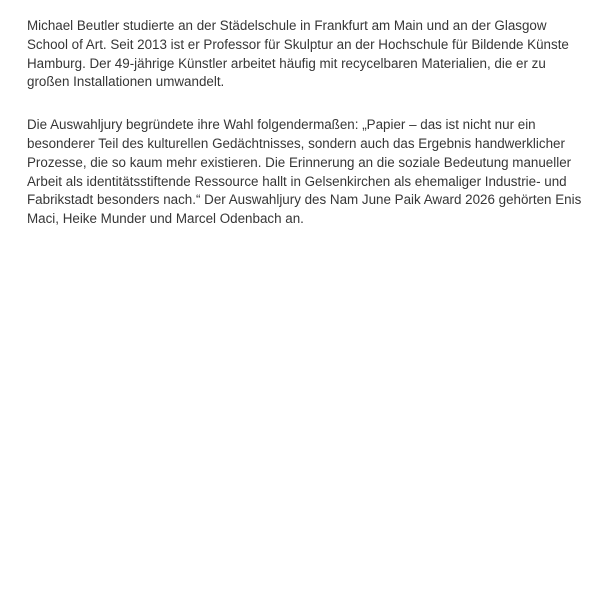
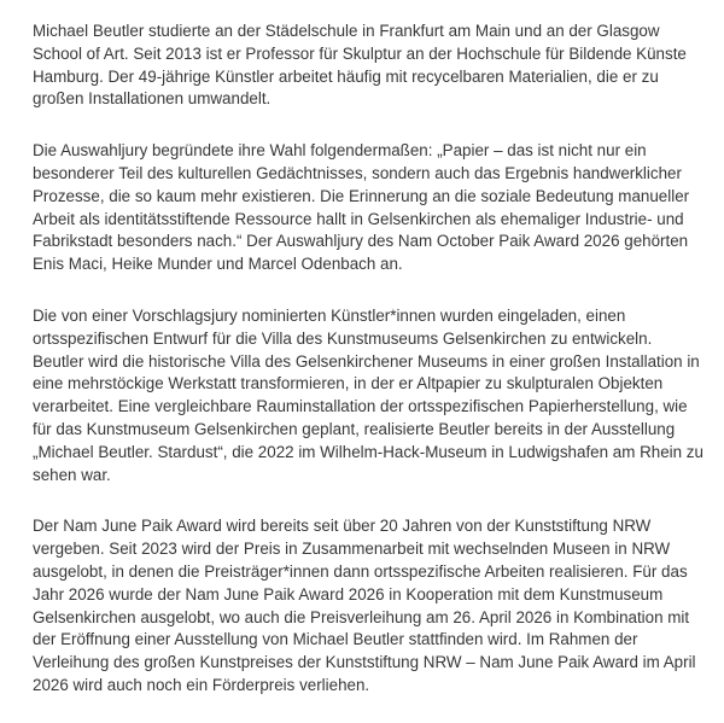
  Michael Beutler studierte an der Städelschule in Frankfurt am Main und an der Glasgow School of Art. Seit 2013 ist er Professor für Skulptur an der Hochschule für Bildende Künste Hamburg. Der 49-jährige Künstler arbeitet häufig mit recycelbaren Materialien, die er zu großen Installationen umwandelt.
- Die Auswahljury begründete ihre Wahl folgendermaßen: „Papier – das ist nicht nur ein besonderer Teil des kulturellen Gedächtnisses, sondern auch das Ergebnis handwerklicher Prozesse, die so kaum mehr existieren. Die Erinnerung an die soziale Bedeutung manueller Arbeit als identitätsstiftende Ressource hallt in Gelsenkirchen als ehemaliger Industrie- und Fabrikstadt besonders nach.“ Der Auswahljury des Nam June Paik Award 2026 gehörten Enis Maci, Heike Munder und Marcel Odenbach an.
+ Die Auswahljury begründete ihre Wahl folgendermaßen: „Papier – das ist nicht nur ein besonderer Teil des kulturellen Gedächtnisses, sondern auch das Ergebnis handwerklicher Prozesse, die so kaum mehr existieren. Die Erinnerung an die soziale Bedeutung manueller Arbeit als identitätsstiftende Ressource hallt in Gelsenkirchen als ehemaliger Industrie- und Fabrikstadt besonders nach.“ Der Auswahljury des Nam October Paik Award 2026 gehörten Enis Maci, Heike Munder und Marcel Odenbach an.
+ Die von einer Vorschlagsjury nominierten Künstler*innen wurden eingeladen, einen ortsspezifischen Entwurf für die Villa des Kunstmuseums Gelsenkirchen zu entwickeln. Beutler wird die historische Villa des Gelsenkirchener Museums in einer großen Installation in eine mehrstöckige Werkstatt transformieren, in der er Altpapier zu skulpturalen Objekten verarbeitet. Eine vergleichbare Rauminstallation der ortsspezifischen Papierherstellung, wie für das Kunstmuseum Gelsenkirchen geplant, realisierte Beutler bereits in der Ausstellung „Michael Beutler. Stardust“, die 2022 im Wilhelm-Hack-Museum in Ludwigshafen am Rhein zu sehen war.
+ Der Nam June Paik Award wird bereits seit über 20 Jahren von der Kunststiftung NRW vergeben. Seit 2023 wird der Preis in Zusammenarbeit mit wechselnden Museen in NRW ausgelobt, in denen die Preisträger*innen dann ortsspezifische Arbeiten realisieren. Für das Jahr 2026 wurde der Nam June Paik Award 2026 in Kooperation mit dem Kunstmuseum Gelsenkirchen ausgelobt, wo auch die Preisverleihung am 26. April 2026 in Kombination mit der Eröffnung einer Ausstellung von Michael Beutler stattfinden wird. Im Rahmen der Verleihung des großen Kunstpreises der Kunststiftung NRW – Nam June Paik Award im April 2026 wird auch noch ein Förderpreis verliehen.
